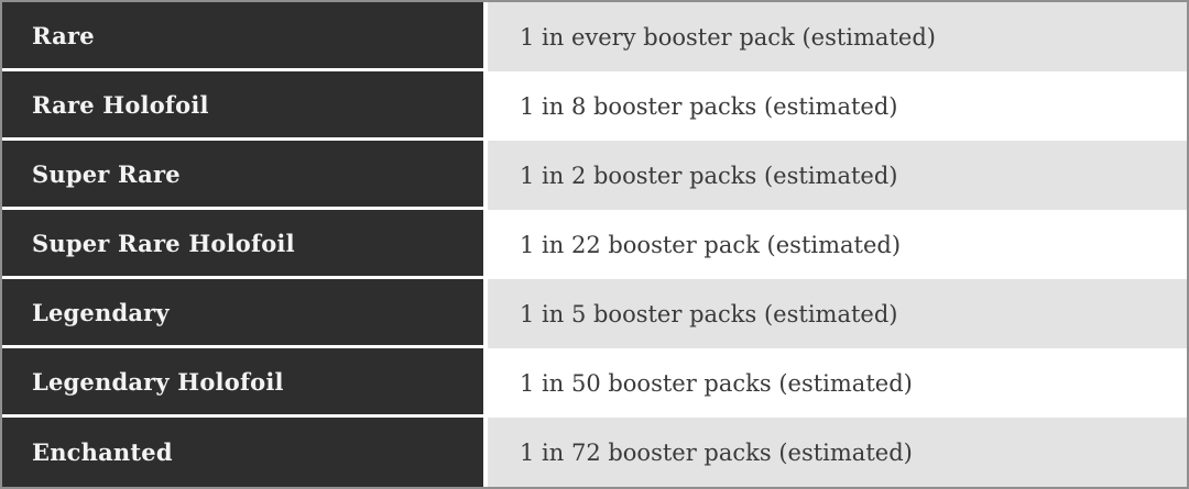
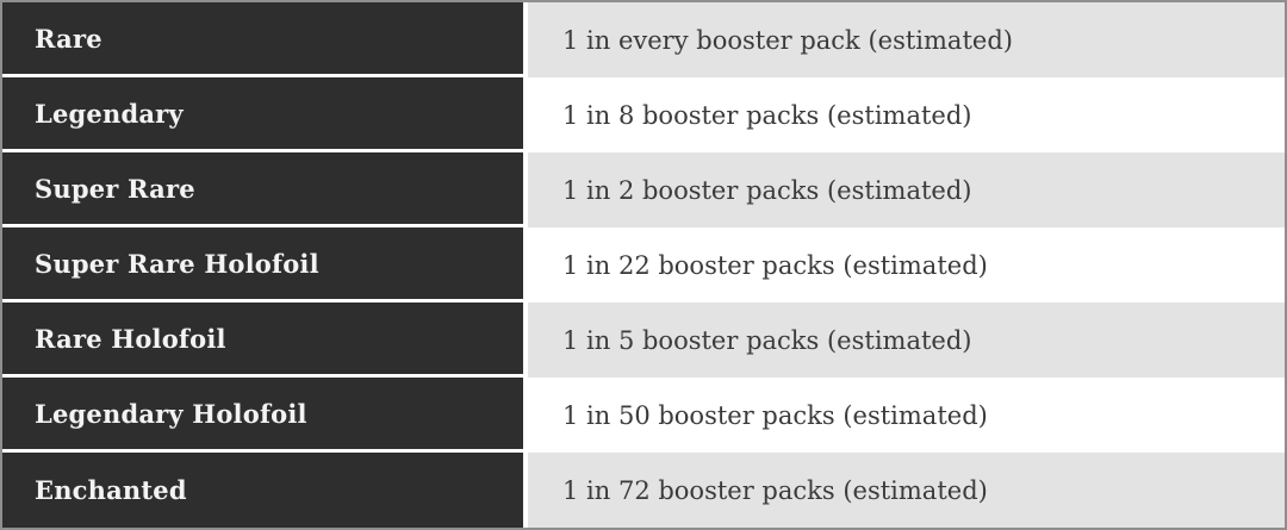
  Rare
  1 in every booster pack (estimated)
- Rare Holofoil
+ Legendary
  1 in 8 booster packs (estimated)
  Super Rare
  1 in 2 booster packs (estimated)
  Super Rare Holofoil
- 1 in 22 booster pack (estimated)
+ 1 in 22 booster packs (estimated)
- Legendary
+ Rare Holofoil
  1 in 5 booster packs (estimated)
  Legendary Holofoil
  1 in 50 booster packs (estimated)
  Enchanted
  1 in 72 booster packs (estimated)
